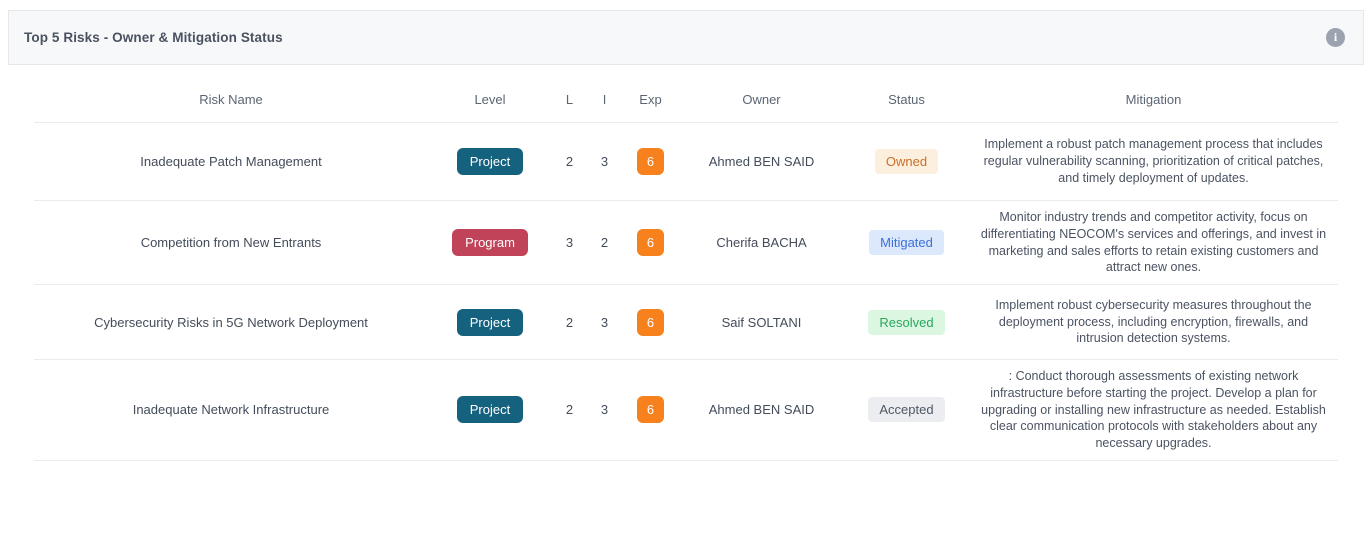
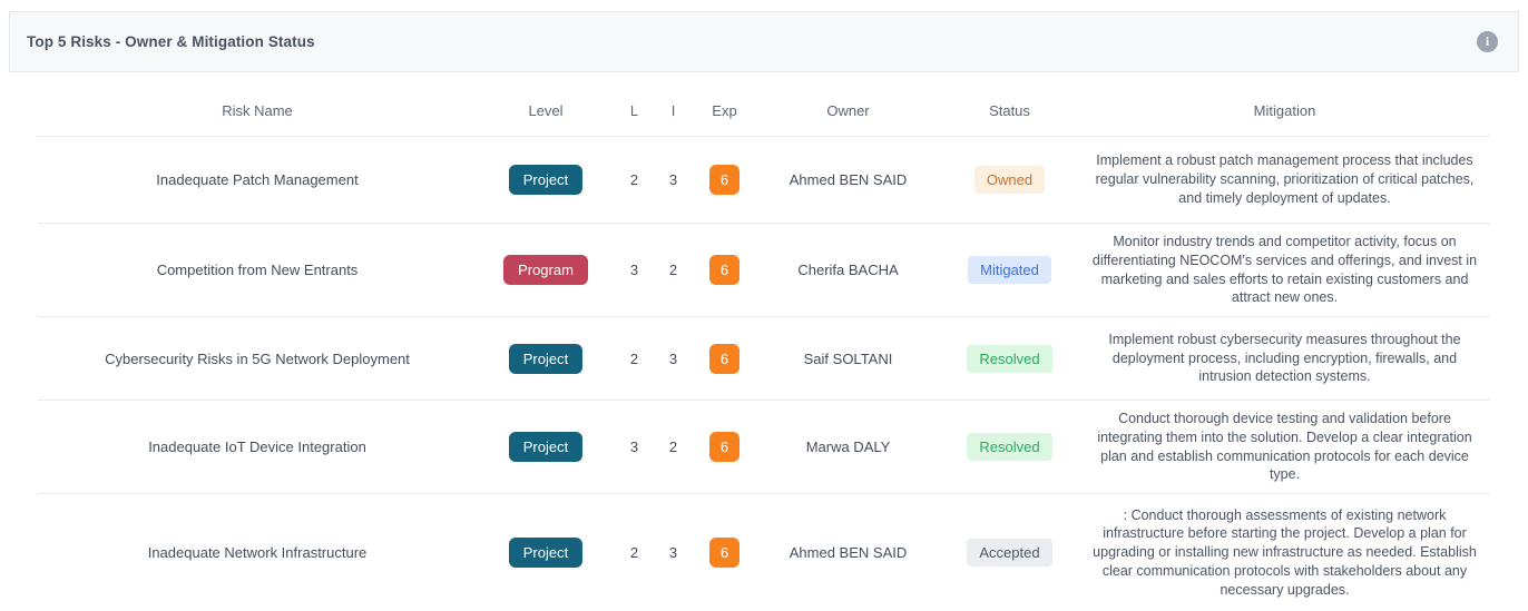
  Top 5 Risks - Owner & Mitigation Status
  i
  Risk Name	Level	L	I	Exp	Owner	Status	Mitigation
  Inadequate Patch Management	Project	2	3	6	Ahmed BEN SAID	Owned	Implement a robust patch management process that includes regular vulnerability scanning, prioritization of critical patches, and timely deployment of updates.
  Competition from New Entrants	Program	3	2	6	Cherifa BACHA	Mitigated	Monitor industry trends and competitor activity, focus on differentiating NEOCOM's services and offerings, and invest in marketing and sales efforts to retain existing customers and attract new ones.
  Cybersecurity Risks in 5G Network Deployment	Project	2	3	6	Saif SOLTANI	Resolved	Implement robust cybersecurity measures throughout the deployment process, including encryption, firewalls, and intrusion detection systems.
+ Inadequate IoT Device Integration	Project	3	2	6	Marwa DALY	Resolved	Conduct thorough device testing and validation before integrating them into the solution. Develop a clear integration plan and establish communication protocols for each device type.
  Inadequate Network Infrastructure	Project	2	3	6	Ahmed BEN SAID	Accepted	: Conduct thorough assessments of existing network infrastructure before starting the project. Develop a plan for upgrading or installing new infrastructure as needed. Establish clear communication protocols with stakeholders about any necessary upgrades.
